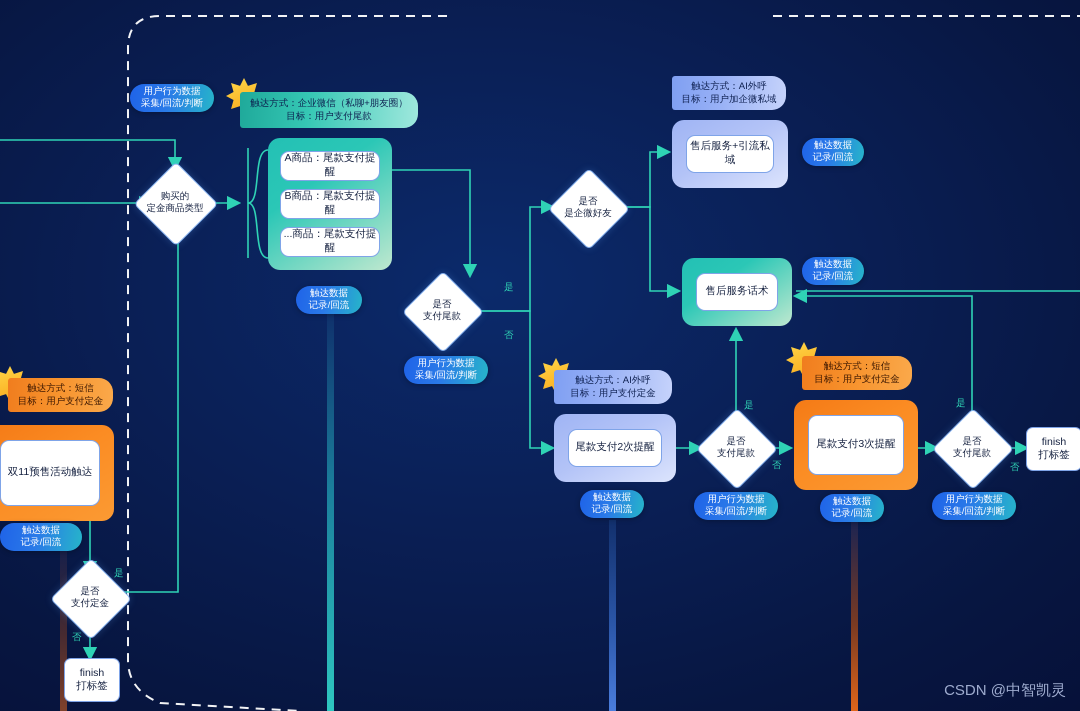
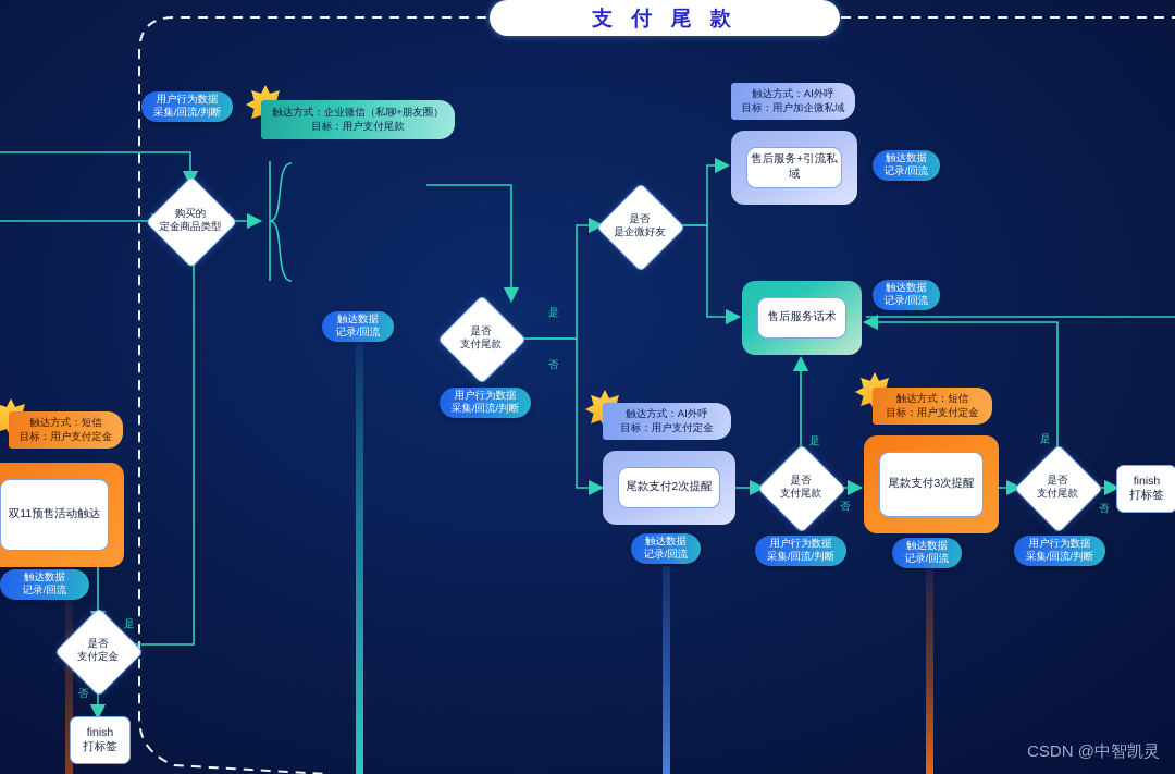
+ 支 付 尾 款
  触达方式：短信
  目标：用户支付定金
  双11预售活动触达
  触达数据
  记录/回流
  是否
  支付定金
  是
  否
  finish
  打标签
  用户行为数据
  采集/回流/判断
  购买的
  定金商品类型
  触达方式：企业微信（私聊+朋友圈）
  目标：用户支付尾款
- A商品：尾款支付提醒
- B商品：尾款支付提醒
- ...商品：尾款支付提醒
  触达数据
  记录/回流
  是否
  支付尾款
  是
  否
  用户行为数据
  采集/回流/判断
  是否
  是企微好友
  触达方式：AI外呼
  目标：用户加企微私域
  售后服务+引流私域
  触达数据
  记录/回流
  售后服务话术
  触达数据
  记录/回流
  触达方式：AI外呼
  目标：用户支付定金
  尾款支付2次提醒
  触达数据
  记录/回流
  是否
  支付尾款
  是
  否
  用户行为数据
  采集/回流/判断
  触达方式：短信
  目标：用户支付定金
  尾款支付3次提醒
  触达数据
  记录/回流
  是否
  支付尾款
  是
  否
  用户行为数据
  采集/回流/判断
  finish
  打标签
  CSDN @中智凯灵
